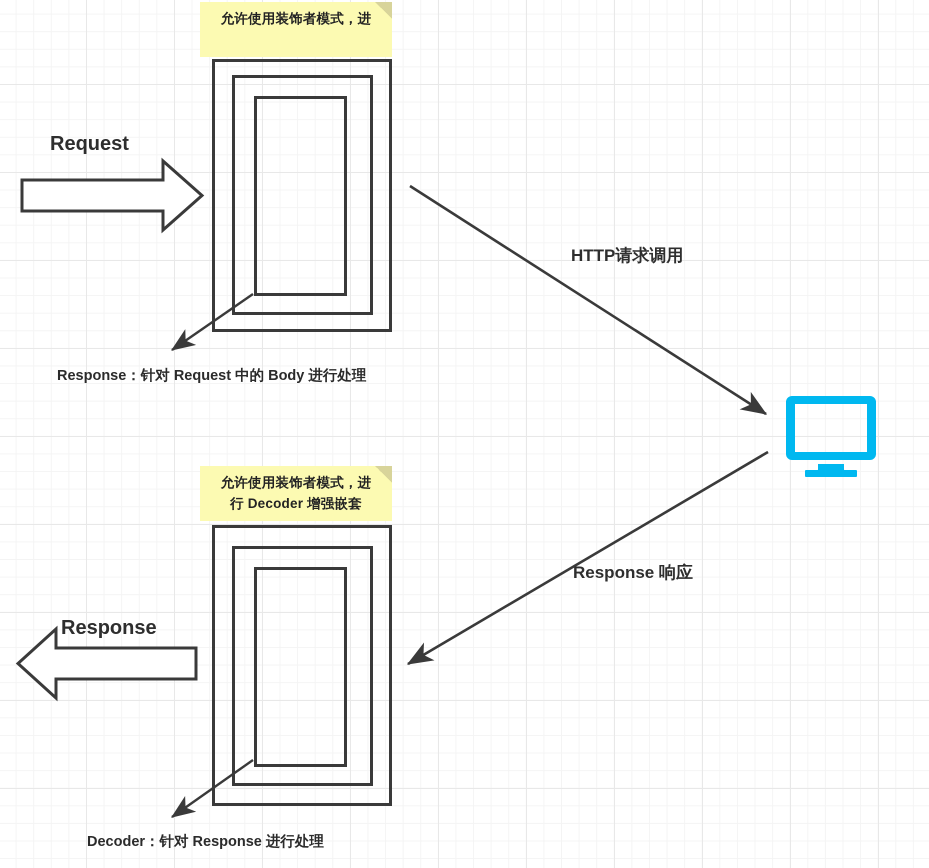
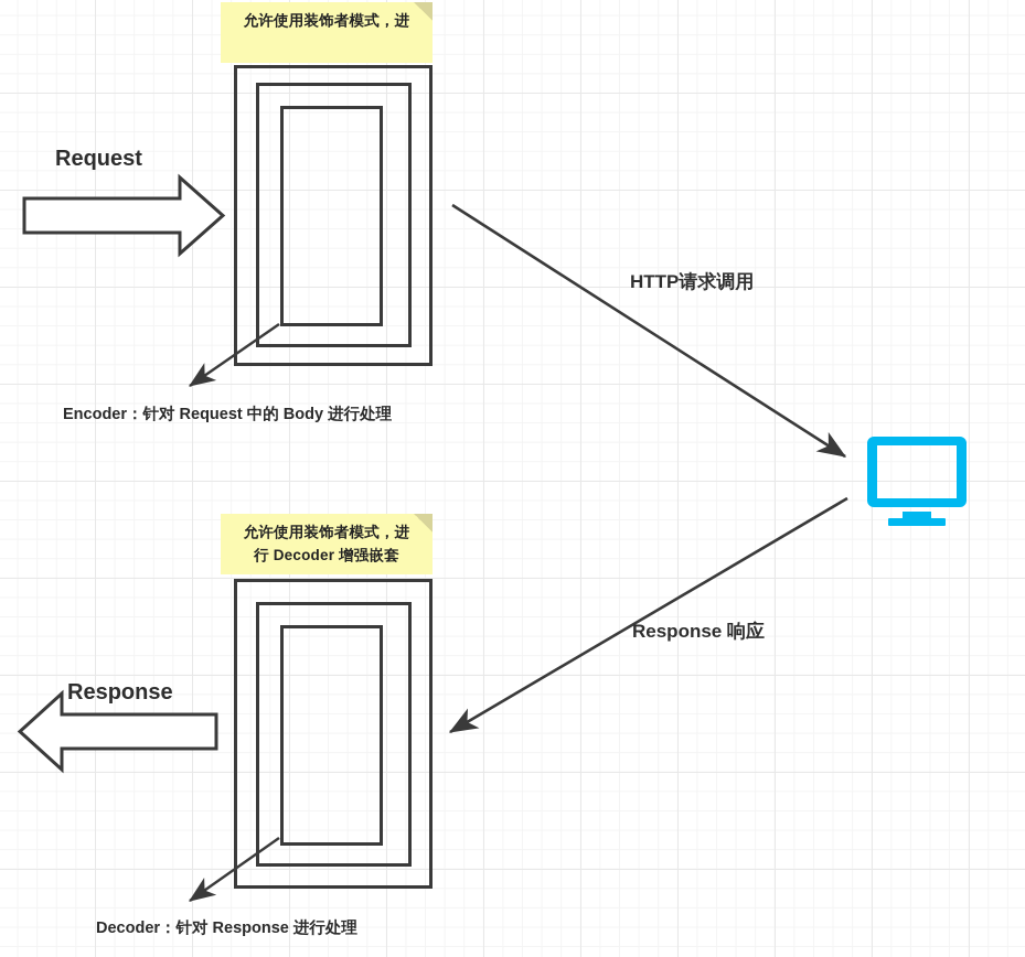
  允许使用装饰者模式，进
  允许使用装饰者模式，进
  行 Decoder 增强嵌套
  Request
  Response
  HTTP请求调用
  Response 响应
- Response：针对 Request 中的 Body 进行处理
+ Encoder：针对 Request 中的 Body 进行处理
  Decoder：针对 Response 进行处理
